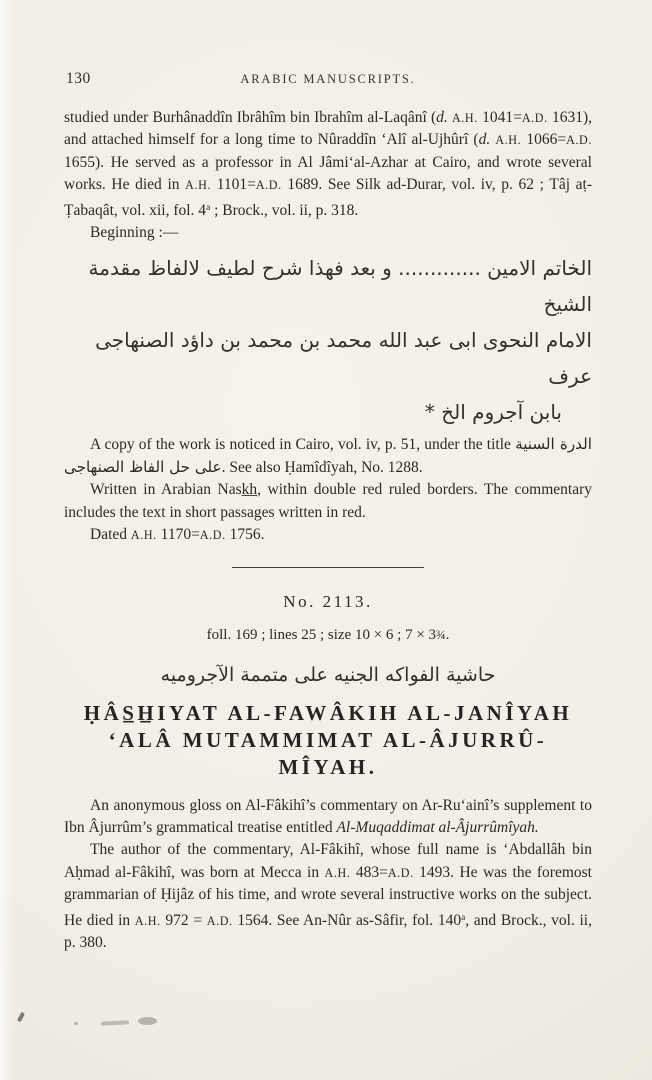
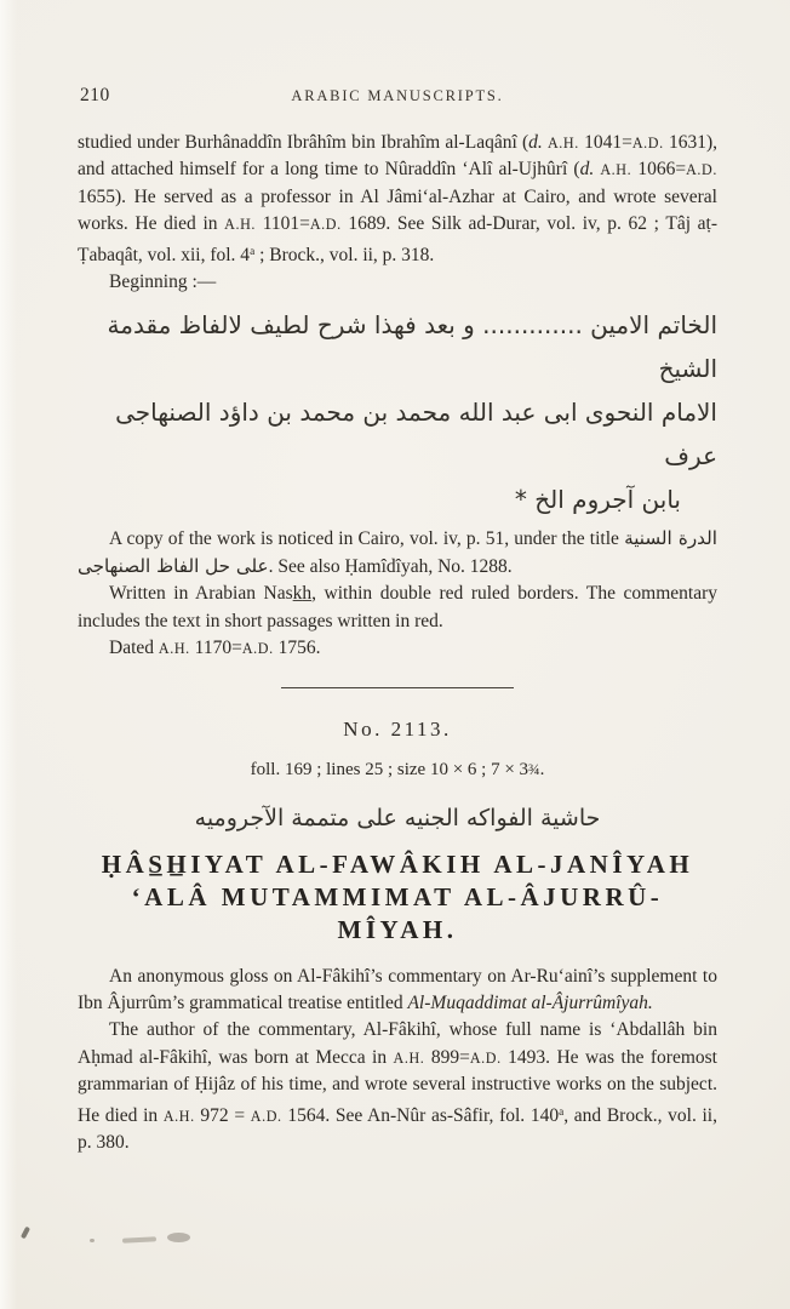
- 130
+ 210
  ARABIC MANUSCRIPTS.
  studied under Burhânaddîn Ibrâhîm bin Ibrahîm al-Laqânî (d. A.H. 1041=A.D. 1631), and attached himself for a long time to Nûraddîn ‘Alî al-Ujhûrî (d. A.H. 1066=A.D. 1655). He served as a professor in Al Jâmi‘al-Azhar at Cairo, and wrote several works. He died in A.H. 1101=A.D. 1689. See Silk ad-Durar, vol. iv, p. 62 ; Tâj aṭ-Ṭabaqât, vol. xii, fol. 4a ; Brock., vol. ii, p. 318.
  Beginning :—
  الخاتم الامين ............. و بعد فهذا شرح لطيف لالفاظ مقدمة الشيخ
  الامام النحوى ابى عبد الله محمد بن محمد بن داؤد الصنهاجى عرف
  بابن آجروم الخ *
  A copy of the work is noticed in Cairo, vol. iv, p. 51, under the title الدرة السنية على حل الفاظ الصنهاجى . See also Ḥamîdîyah, No. 1288.
  Written in Arabian Nask̲h̲, within double red ruled borders. The commentary includes the text in short passages written in red.
  Dated A.H. 1170=A.D. 1756.
  No. 2113.
  foll. 169 ; lines 25 ; size 10 × 6 ; 7 × 3¾.
  حاشية الفواكه الجنيه على متممة الآجروميه
  ḤÂS̲H̲IYAT AL-FAWÂKIH AL-JANÎYAH
  ‘ALÂ MUTAMMIMAT AL-ÂJURRÛ-
  MÎYAH.
  An anonymous gloss on Al-Fâkihî’s commentary on Ar-Ru‘ainî’s supplement to Ibn Âjurrûm’s grammatical treatise entitled Al-Muqaddimat al-Âjurrûmîyah.
- The author of the commentary, Al-Fâkihî, whose full name is ‘Abdallâh bin Aḥmad al-Fâkihî, was born at Mecca in A.H. 483=A.D. 1493. He was the foremost grammarian of Ḥijâz of his time, and wrote several instructive works on the subject. He died in A.H. 972 = A.D. 1564. See An-Nûr as-Sâfir, fol. 140a, and Brock., vol. ii, p. 380.
+ The author of the commentary, Al-Fâkihî, whose full name is ‘Abdallâh bin Aḥmad al-Fâkihî, was born at Mecca in A.H. 899=A.D. 1493. He was the foremost grammarian of Ḥijâz of his time, and wrote several instructive works on the subject. He died in A.H. 972 = A.D. 1564. See An-Nûr as-Sâfir, fol. 140a, and Brock., vol. ii, p. 380.
